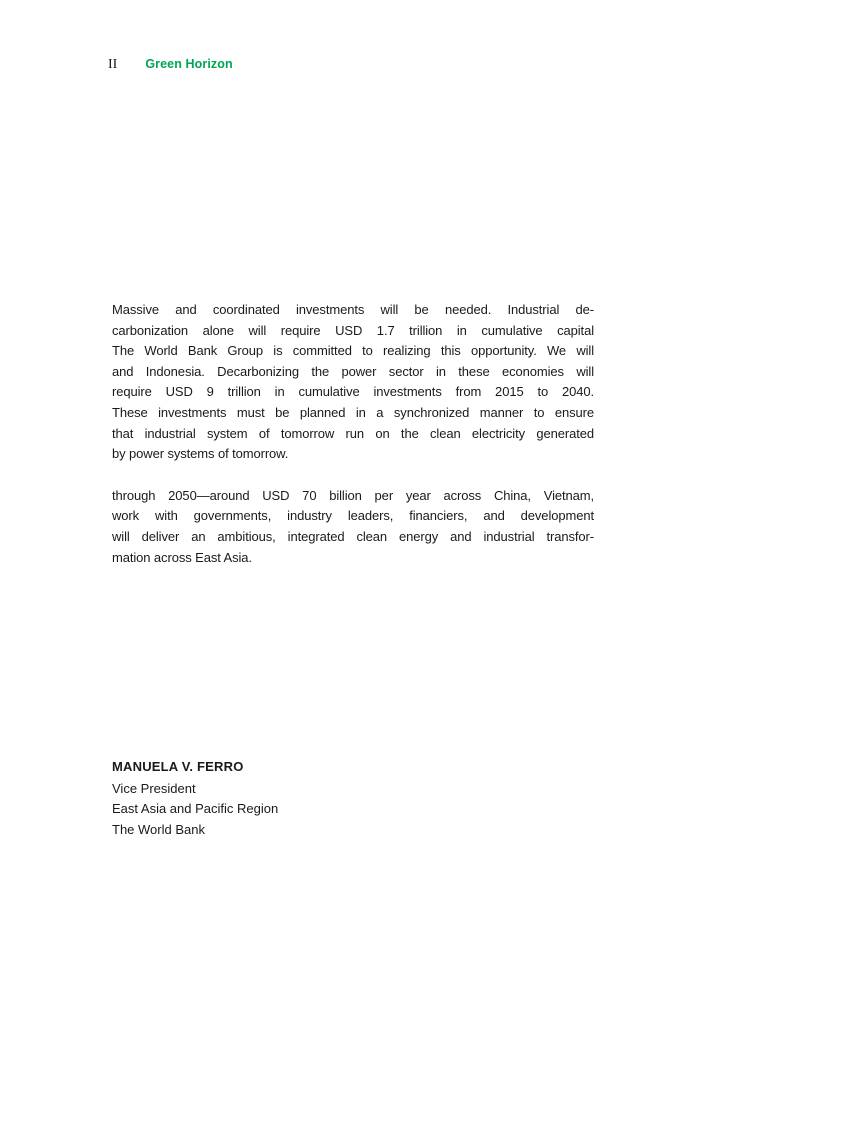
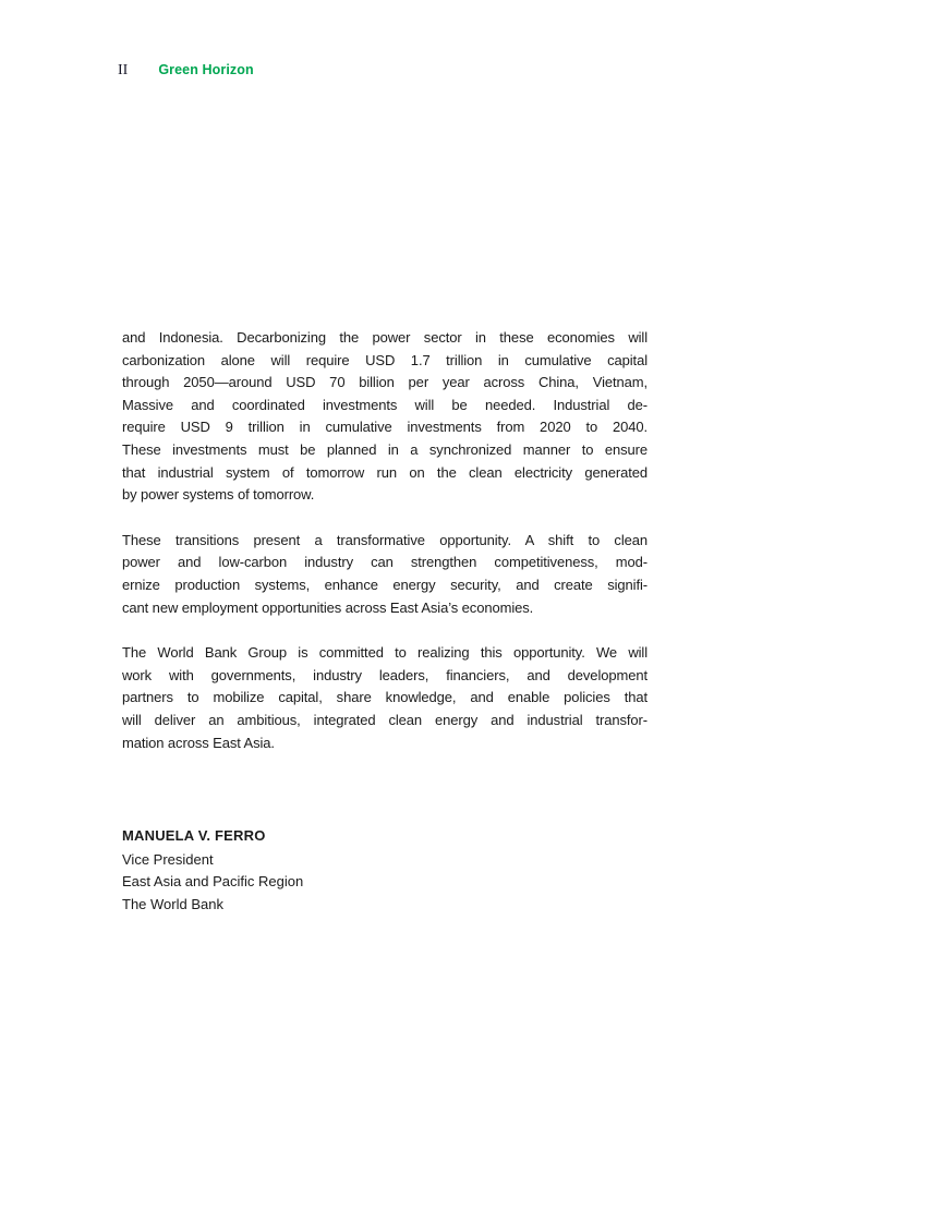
  II
  Green Horizon
- Massive and coordinated investments will be needed. Industrial de-
+ and Indonesia. Decarbonizing the power sector in these economies will
  carbonization alone will require USD 1.7 trillion in cumulative capital
- The World Bank Group is committed to realizing this opportunity. We will
+ through 2050—around USD 70 billion per year across China, Vietnam,
- and Indonesia. Decarbonizing the power sector in these economies will
+ Massive and coordinated investments will be needed. Industrial de-
- require USD 9 trillion in cumulative investments from 2015 to 2040.
+ require USD 9 trillion in cumulative investments from 2020 to 2040.
  These investments must be planned in a synchronized manner to ensure
  that industrial system of tomorrow run on the clean electricity generated
  by power systems of tomorrow.
+ These transitions present a transformative opportunity. A shift to clean
+ power and low-carbon industry can strengthen competitiveness, mod-
+ ernize production systems, enhance energy security, and create signifi-
+ cant new employment opportunities across East Asia’s economies.
- through 2050—around USD 70 billion per year across China, Vietnam,
+ The World Bank Group is committed to realizing this opportunity. We will
  work with governments, industry leaders, financiers, and development
+ partners to mobilize capital, share knowledge, and enable policies that
  will deliver an ambitious, integrated clean energy and industrial transfor-
  mation across East Asia.
  MANUELA V. FERRO
  Vice President
  East Asia and Pacific Region
  The World Bank
